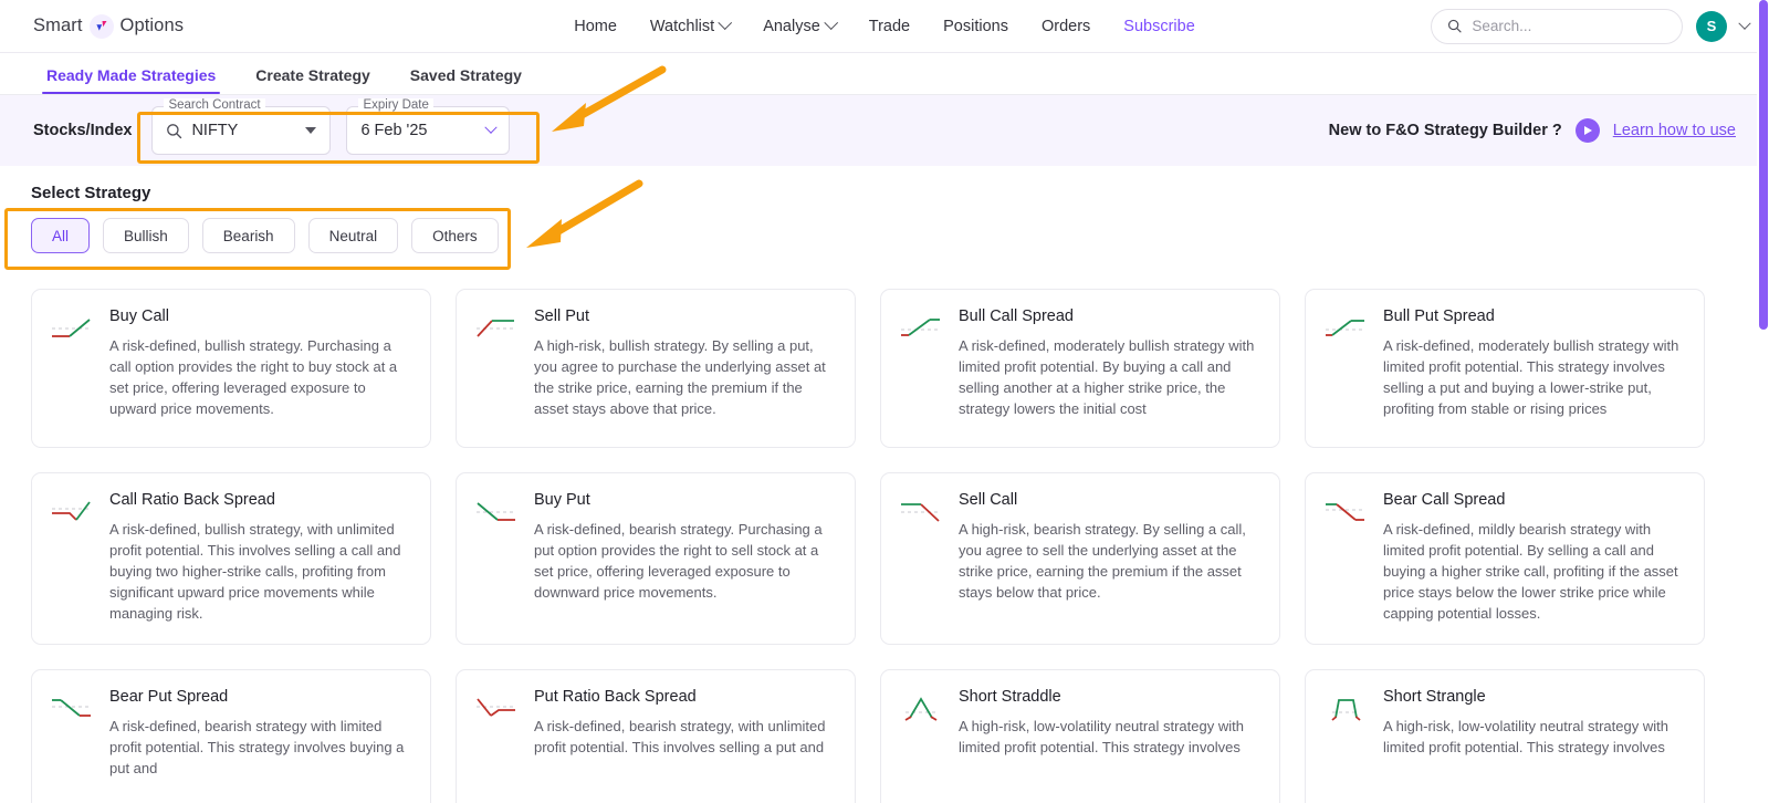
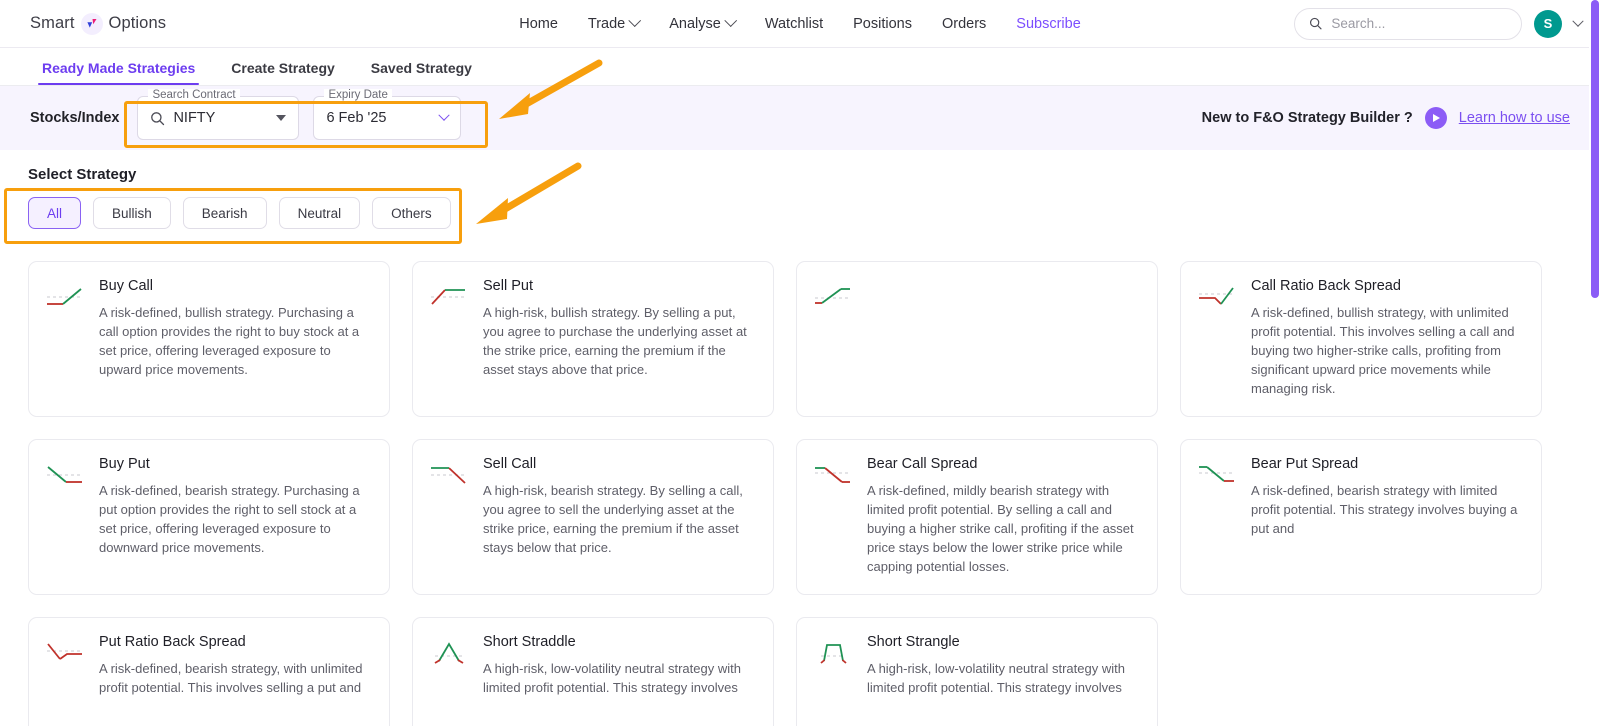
  Smart
  Options
  Home
- Watchlist
+ Trade
  Analyse
- Trade
+ Watchlist
  Positions
  Orders
  Subscribe
  Search...
  S
  Ready Made Strategies
  Create Strategy
  Saved Strategy
  Stocks/Index
  Search Contract
  NIFTY
  Expiry Date
  6 Feb '25
  New to F&O Strategy Builder ?
  Learn how to use
  Select Strategy
  All
  Bullish
  Bearish
  Neutral
  Others
  Buy Call
  A risk-defined, bullish strategy. Purchasing a call option provides the right to buy stock at a set price, offering leveraged exposure to upward price movements.
  Sell Put
  A high-risk, bullish strategy. By selling a put, you agree to purchase the underlying asset at the strike price, earning the premium if the asset stays above that price.
- Bull Call Spread
- A risk-defined, moderately bullish strategy with limited profit potential. By buying a call and selling another at a higher strike price, the strategy lowers the initial cost
- Bull Put Spread
- A risk-defined, moderately bullish strategy with limited profit potential. This strategy involves selling a put and buying a lower-strike put, profiting from stable or rising prices
  Call Ratio Back Spread
  A risk-defined, bullish strategy, with unlimited profit potential. This involves selling a call and buying two higher-strike calls, profiting from significant upward price movements while managing risk.
  Buy Put
  A risk-defined, bearish strategy. Purchasing a put option provides the right to sell stock at a set price, offering leveraged exposure to downward price movements.
  Sell Call
  A high-risk, bearish strategy. By selling a call, you agree to sell the underlying asset at the strike price, earning the premium if the asset stays below that price.
  Bear Call Spread
  A risk-defined, mildly bearish strategy with limited profit potential. By selling a call and buying a higher strike call, profiting if the asset price stays below the lower strike price while capping potential losses.
  Bear Put Spread
  A risk-defined, bearish strategy with limited profit potential. This strategy involves buying a put and
  Put Ratio Back Spread
  A risk-defined, bearish strategy, with unlimited profit potential. This involves selling a put and
  Short Straddle
  A high-risk, low-volatility neutral strategy with limited profit potential. This strategy involves
  Short Strangle
  A high-risk, low-volatility neutral strategy with limited profit potential. This strategy involves
